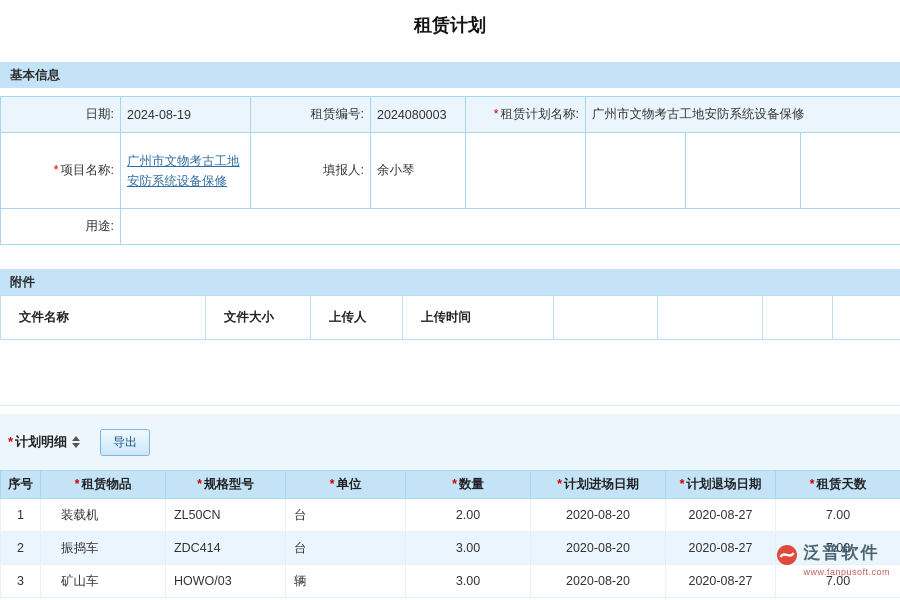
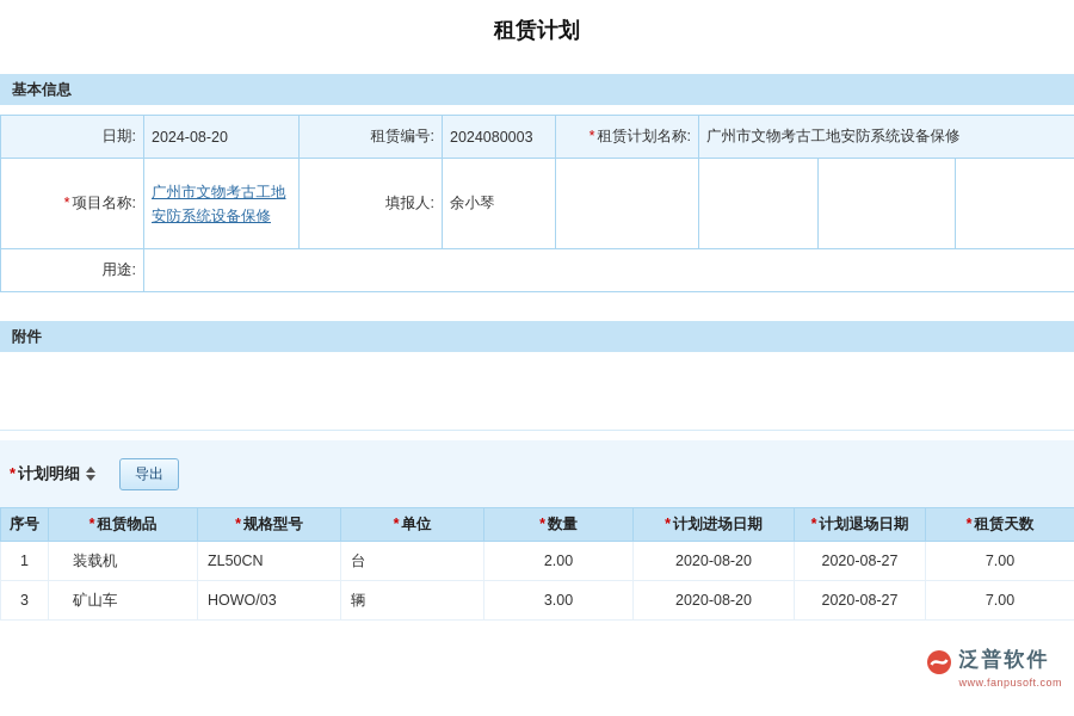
  租赁计划
  基本信息
- 日期:	2024-08-19	租赁编号:	2024080003	* 租赁计划名称:	广州市文物考古工地安防系统设备保修
+ 日期:	2024-08-20	租赁编号:	2024080003	* 租赁计划名称:	广州市文物考古工地安防系统设备保修
  * 项目名称:	广州市文物考古工地安防系统设备保修	填报人:	余小琴
  用途:
  附件
- 文件名称	文件大小	上传人	上传时间
  * 计划明细
  导出
  序号	* 租赁物品	* 规格型号	* 单位	* 数量	* 计划进场日期	* 计划退场日期	* 租赁天数
  1	装载机	ZL50CN	台	2.00	2020-08-20	2020-08-27	7.00
- 2	振捣车	ZDC414	台	3.00	2020-08-20	2020-08-27	7.00
  3	矿山车	HOWO/03	辆	3.00	2020-08-20	2020-08-27	7.00
  泛普软件
  www.fanpusoft.com
